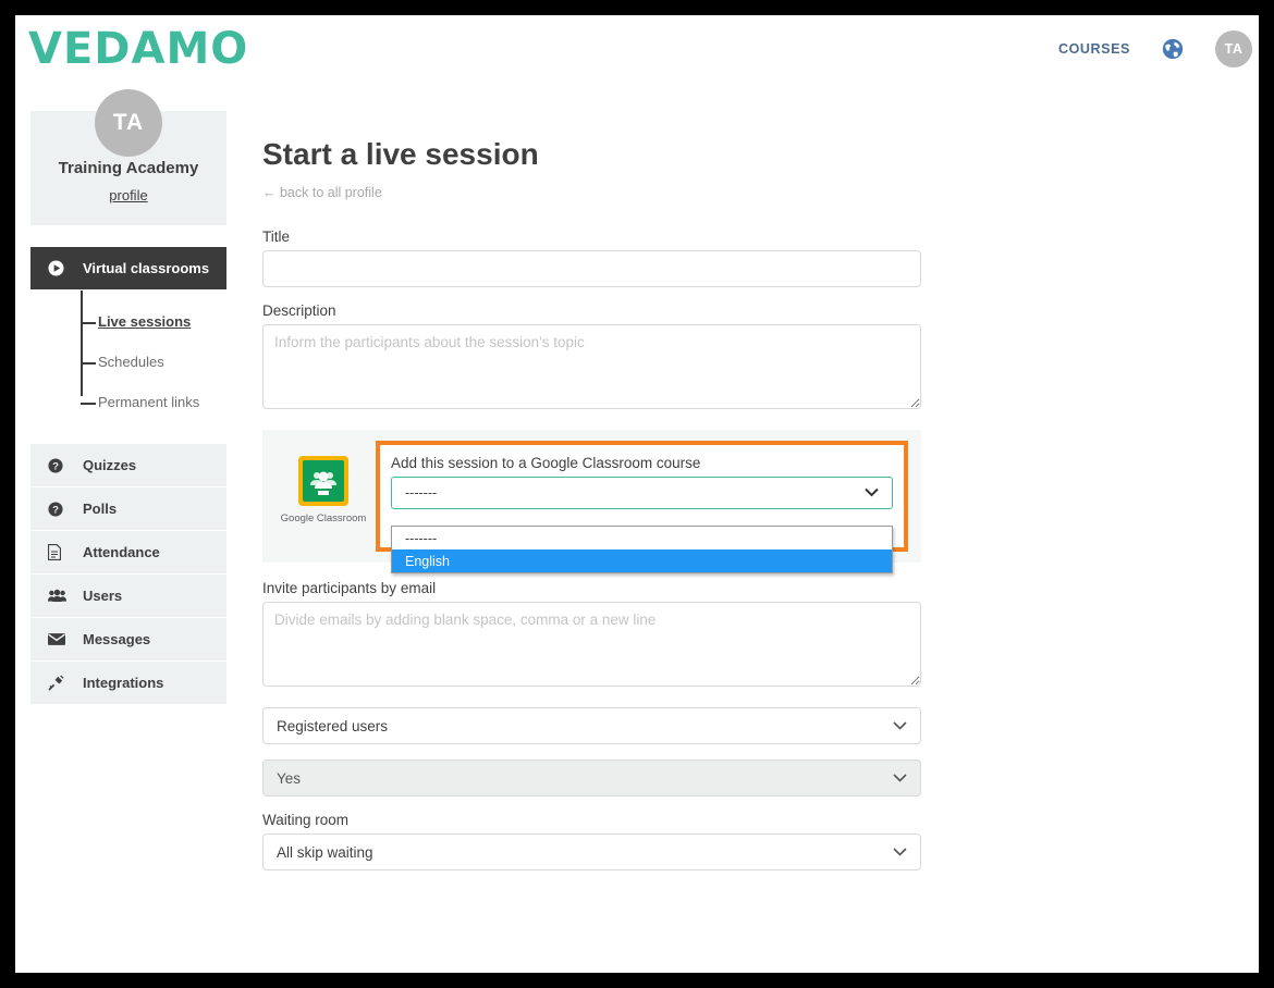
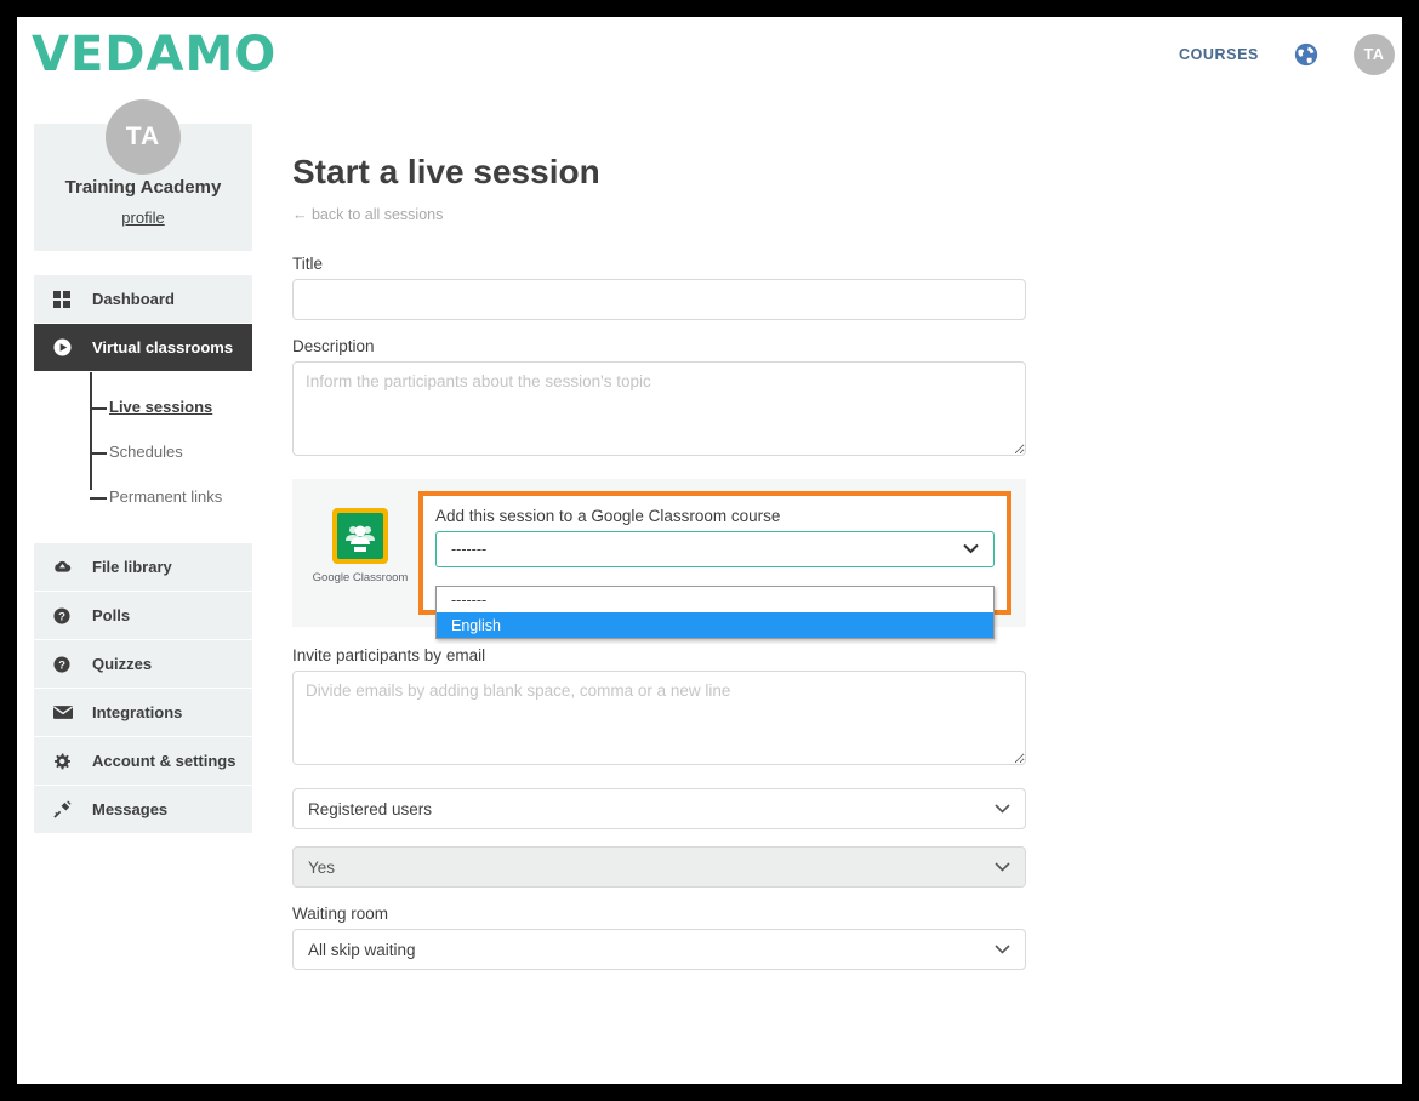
  VEDAMO
  COURSES
  TA
  TA
  Training Academy
  profile
+ Dashboard
  Virtual classrooms
  Live sessions
  Schedules
  Permanent links
+ File library
  ?
- Quizzes
+ Polls
  ?
- Polls
+ Quizzes
- Attendance
- Users
- Messages
+ Integrations
+ Account & settings
- Integrations
+ Messages
  Start a live session
- ← back to all profile
+ ← back to all sessions
  Title
  Description
  Inform the participants about the session's topic
  Google Classroom
  Add this session to a Google Classroom course
  -------
  -------
  English
  Invite participants by email
  Divide emails by adding blank space, comma or a new line
  Registered users
  Yes
  Waiting room
  All skip waiting
